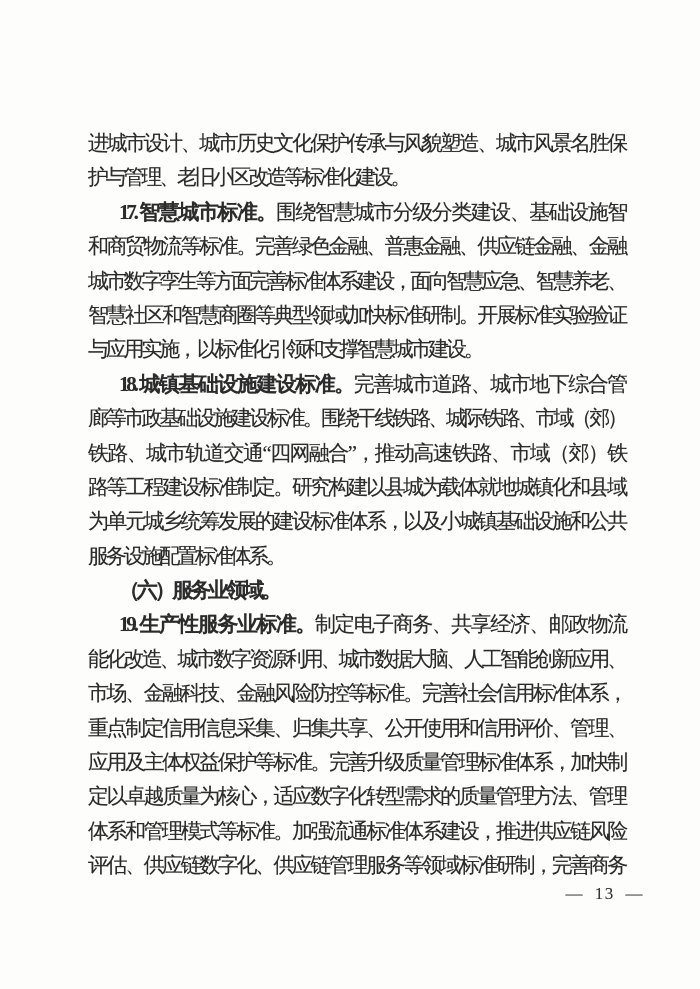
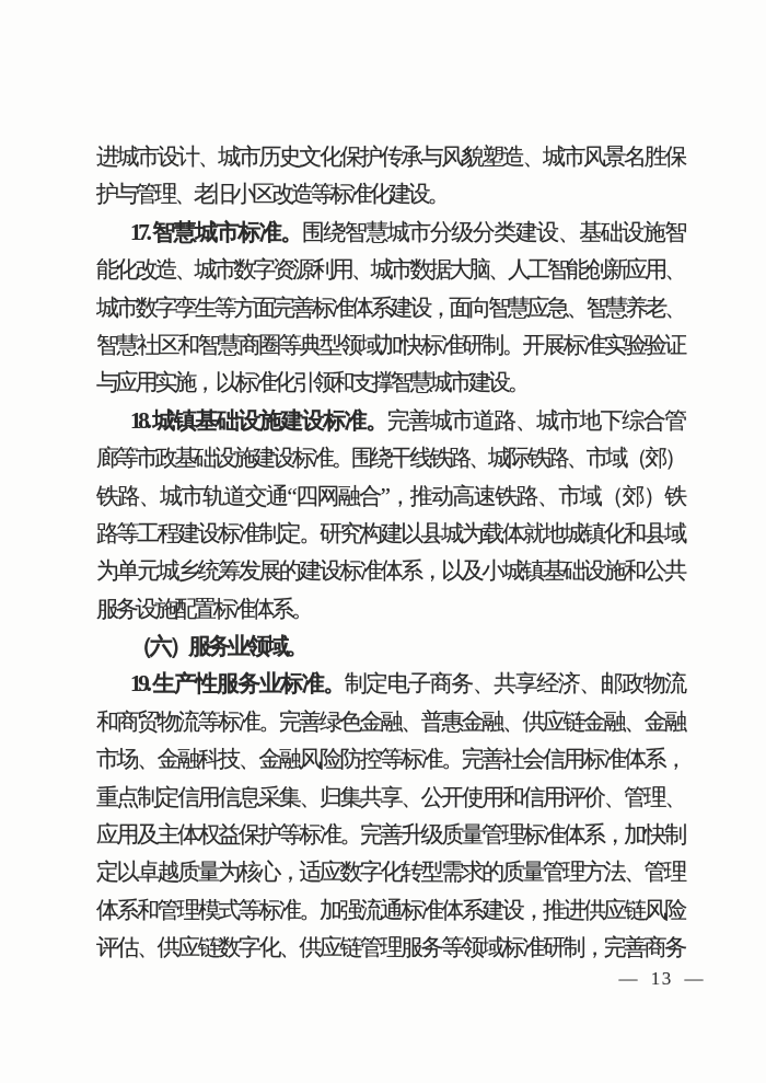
  进城市设计、城市历史文化保护传承与风貌塑造、城市风景名胜保
  护与管理、老旧小区改造等标准化建设。
  17. 智慧城市标准。围绕智慧城市分级分类建设、基础设施智
- 和商贸物流等标准。完善绿色金融、普惠金融、供应链金融、金融
+ 能化改造、城市数字资源利用、城市数据大脑、人工智能创新应用、
  城市数字孪生等方面完善标准体系建设，面向智慧应急、智慧养老、
  智慧社区和智慧商圈等典型领域加快标准研制。开展标准实验验证
  与应用实施， 以标准化引领和支撑智慧城市建设。
  18. 城镇基础设施建设标准。完善城市道路、城市地下综合管
  廊等市政基础设施建设标准。围绕干线铁路、城际铁路、市域（郊）
  铁路、城市轨道交通“四网融合”，推动高速铁路、市域（郊）铁
  路等工程建设标准制定。研究构建以县城为载体就地城镇化和县域
  为单元城乡统筹发展的建设标准体系，以及小城镇基础设施和公共
  服务设施配置标准体系。
  （六）服务业领域。
  19. 生产性服务业标准。制定电子商务、共享经济、邮政物流
- 能化改造、城市数字资源利用、城市数据大脑、人工智能创新应用、
+ 和商贸物流等标准。完善绿色金融、普惠金融、供应链金融、金融
  市场、金融科技、金融风险防控等标准。完善社会信用标准体系，
  重点制定信用信息采集、归集共享、公开使用和信用评价、管理、
  应用及主体权益保护等标准。完善升级质量管理标准体系，加快制
  定以卓越质量为核心，适应数字化转型需求的质量管理方法、管理
  体系和管理模式等标准。加强流通标准体系建设，推进供应链风险
  评估、供应链数字化、供应链管理服务等领域标准研制，完善商务
  — 13 —
